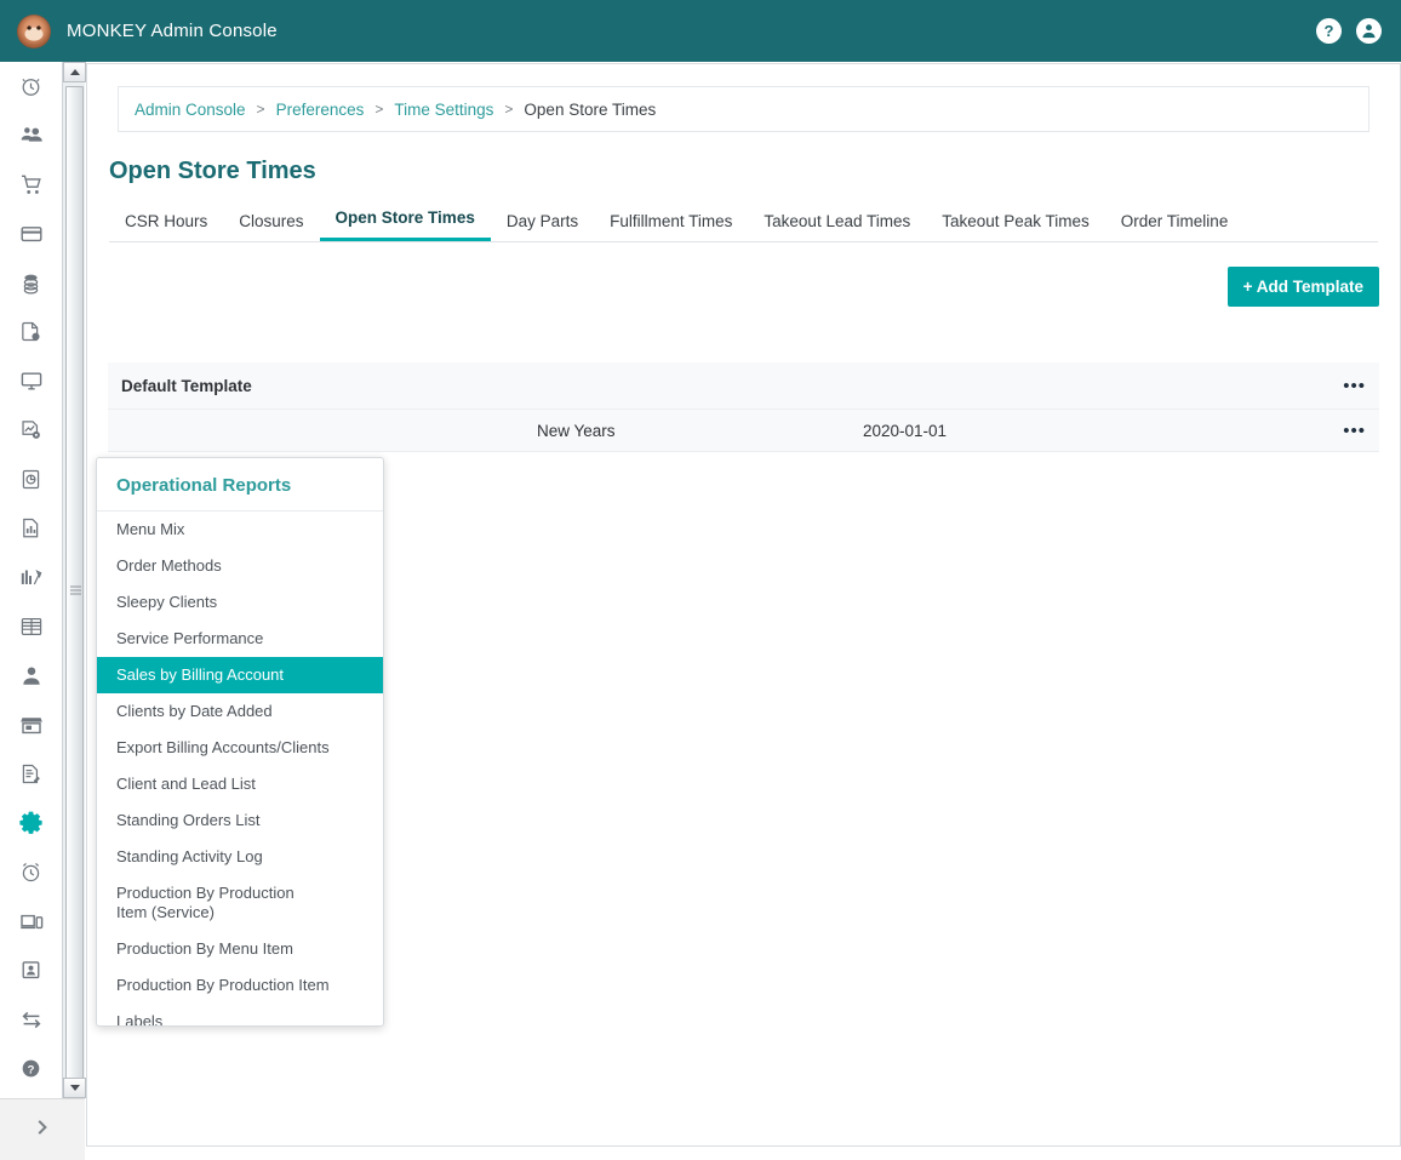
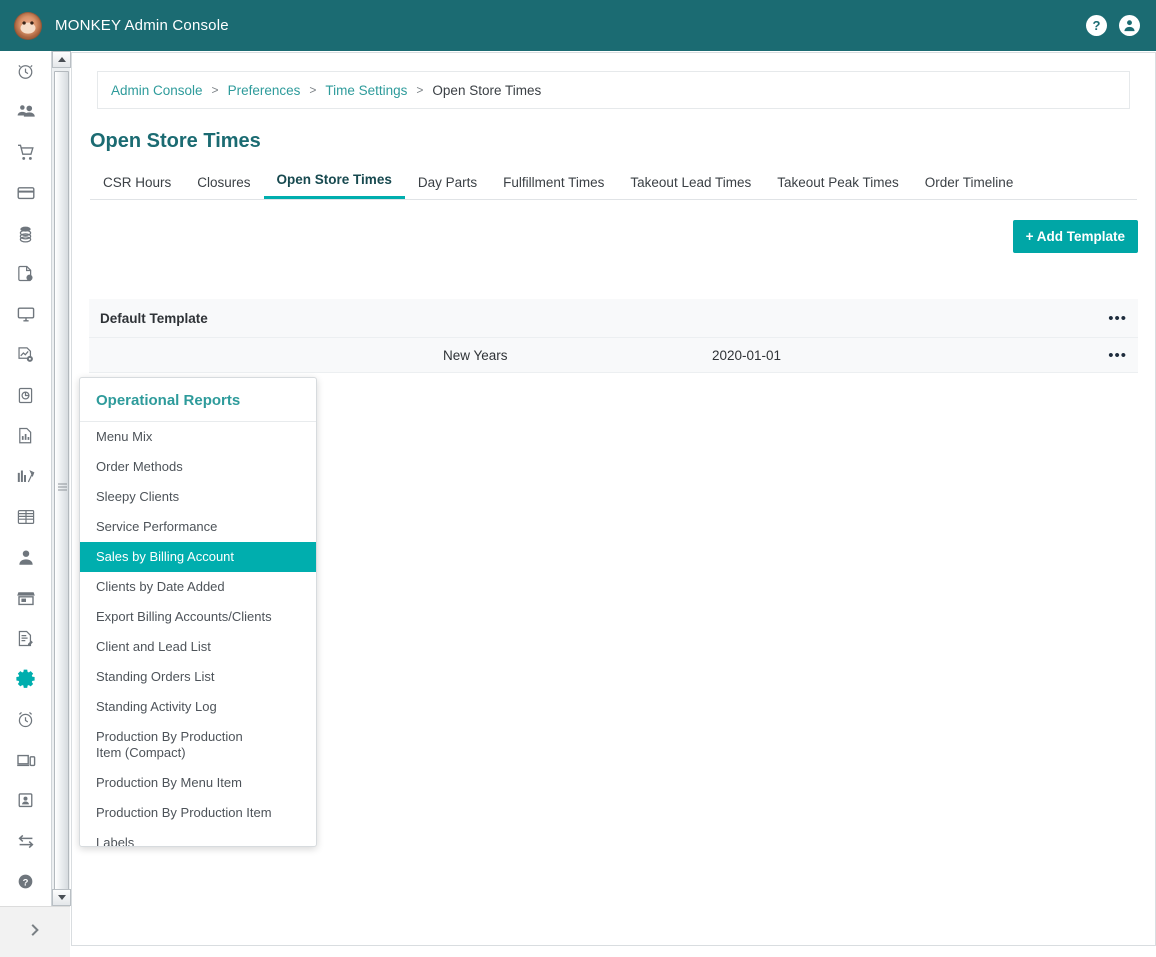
  MONKEY Admin Console
  ?
  ?
  Admin Console
  >
  Preferences
  >
  Time Settings
  >
  Open Store Times
  Open Store Times
  CSR Hours
  Closures
  Open Store Times
  Day Parts
  Fulfillment Times
  Takeout Lead Times
  Takeout Peak Times
  Order Timeline
  + Add Template
  Default Template
  •••
  New Years
  2020-01-01
  •••
  Operational Reports
  Menu Mix
  Order Methods
  Sleepy Clients
  Service Performance
  Sales by Billing Account
  Clients by Date Added
  Export Billing Accounts/Clients
  Client and Lead List
  Standing Orders List
  Standing Activity Log
- Production By Production Item (Service)
+ Production By Production Item (Compact)
  Production By Menu Item
  Production By Production Item
  Labels
